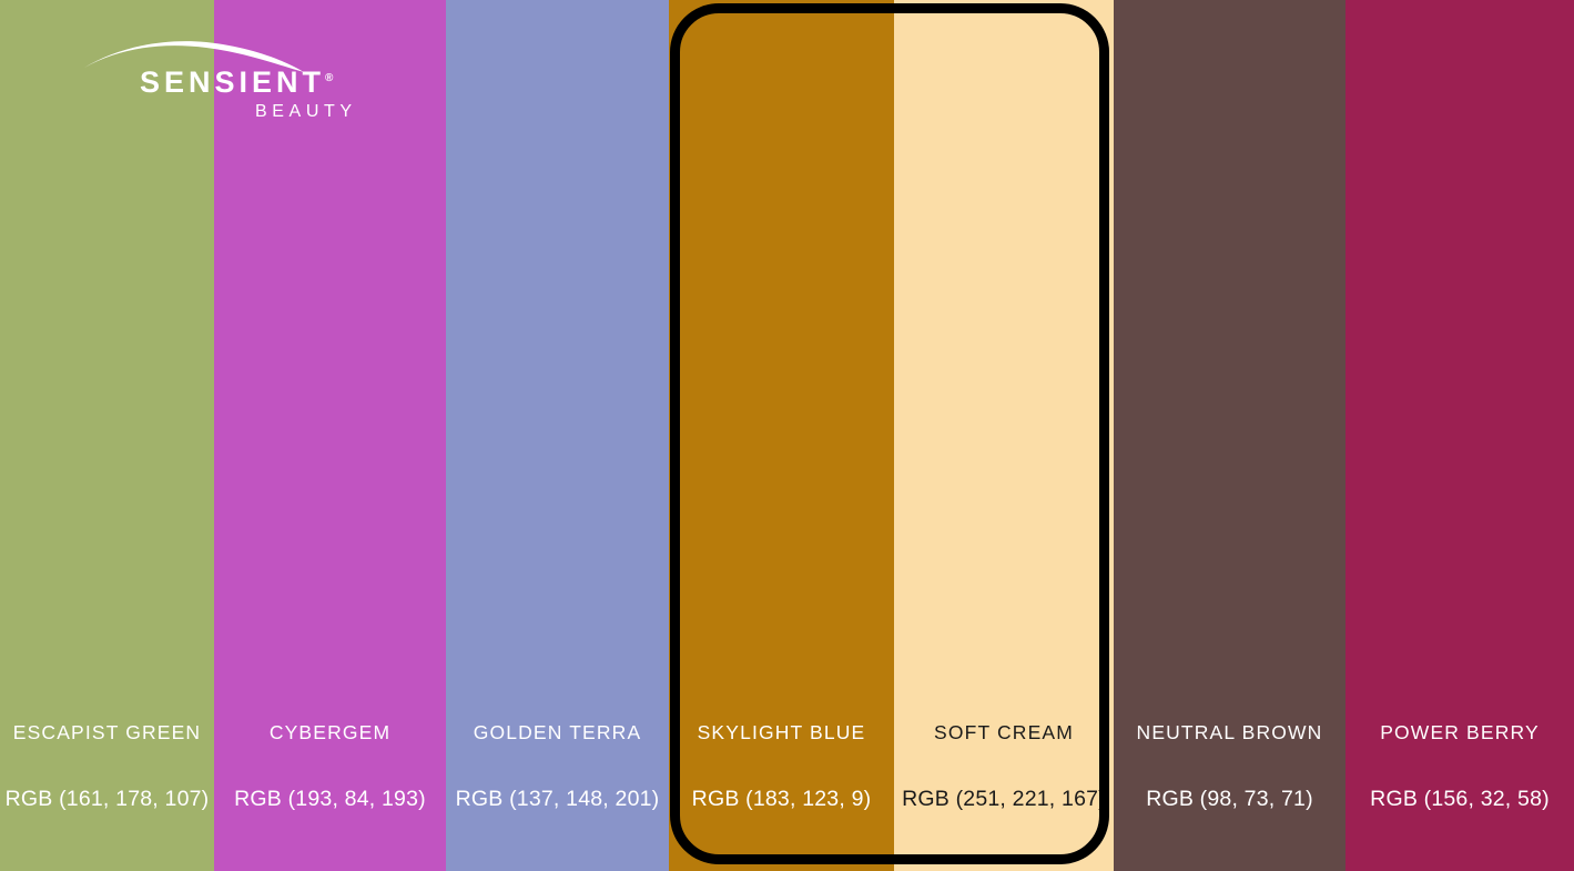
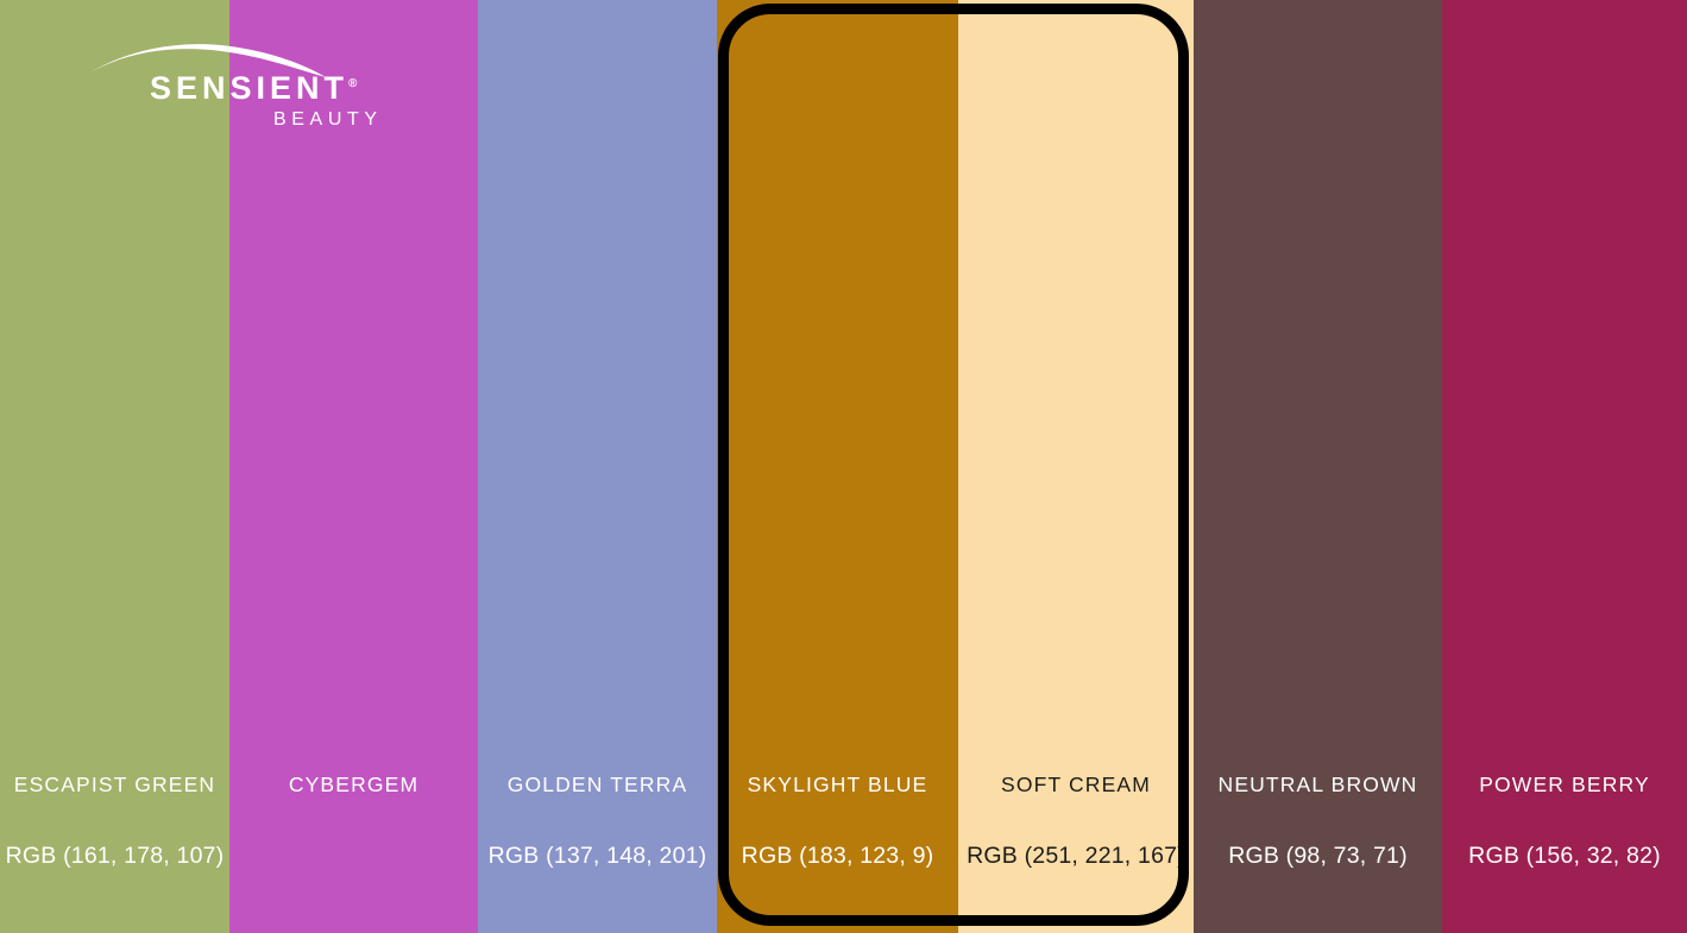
  ESCAPIST GREEN
  RGB (161, 178, 107)
  CYBERGEM
- RGB (193, 84, 193)
  GOLDEN TERRA
  RGB (137, 148, 201)
  SKYLIGHT BLUE
  RGB (183, 123, 9)
  SOFT CREAM
  RGB (251, 221, 167)
  NEUTRAL BROWN
  RGB (98, 73, 71)
  POWER BERRY
- RGB (156, 32, 58)
+ RGB (156, 32, 82)
  SENSIENT®
  BEAUTY
